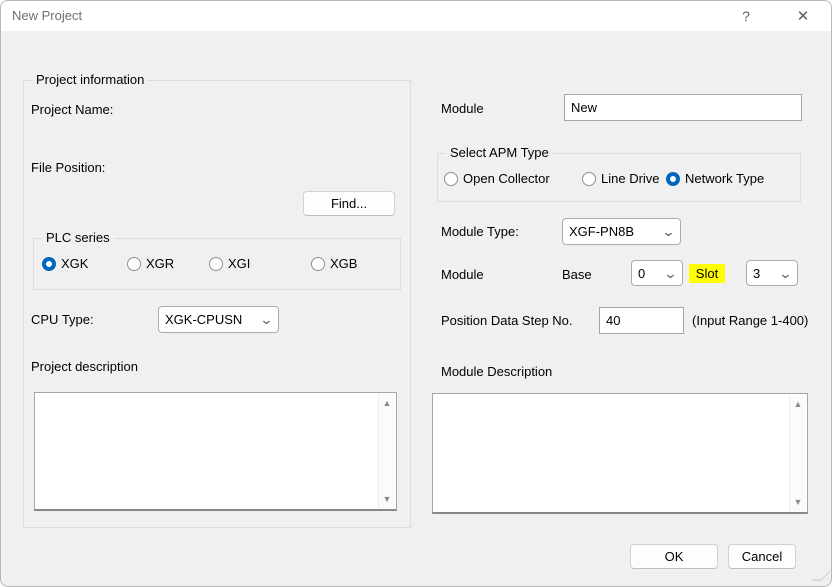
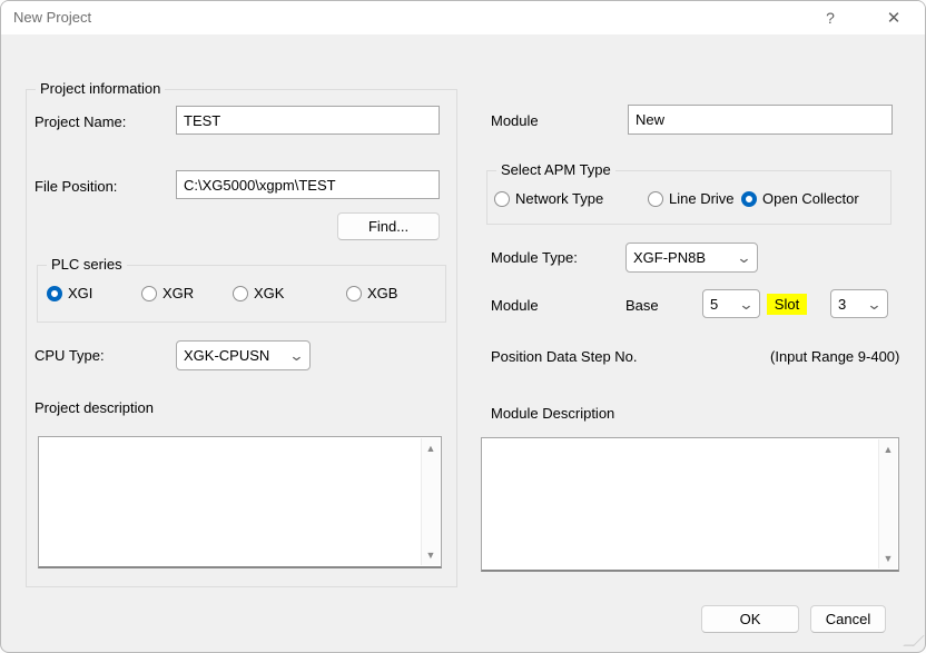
  New Project
  ?
  ✕
  Project information
  Project Name:
+ TEST
  File Position:
+ C:\XG5000\xgpm\TEST
  Find...
  PLC series
- XGK
+ XGI
  XGR
- XGI
+ XGK
  XGB
  CPU Type:
  XGK-CPUSN
  ⌄
  Project description
  ▲
  ▼
  Module
  New
  Select APM Type
- Open Collector
+ Network Type
  Line Drive
- Network Type
+ Open Collector
  Module Type:
  XGF-PN8B
  ⌄
  Module
  Base
- 0
+ 5
  ⌄
  Slot
  3
  ⌄
  Position Data Step No.
- 40
- (Input Range 1-400)
+ (Input Range 9-400)
  Module Description
  ▲
  ▼
  OK
  Cancel
